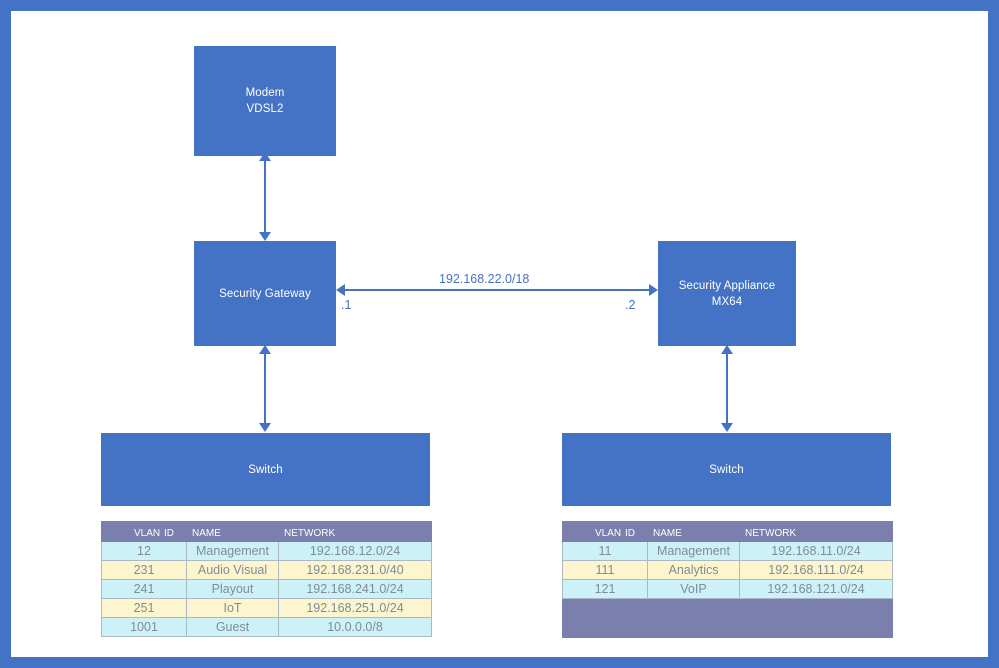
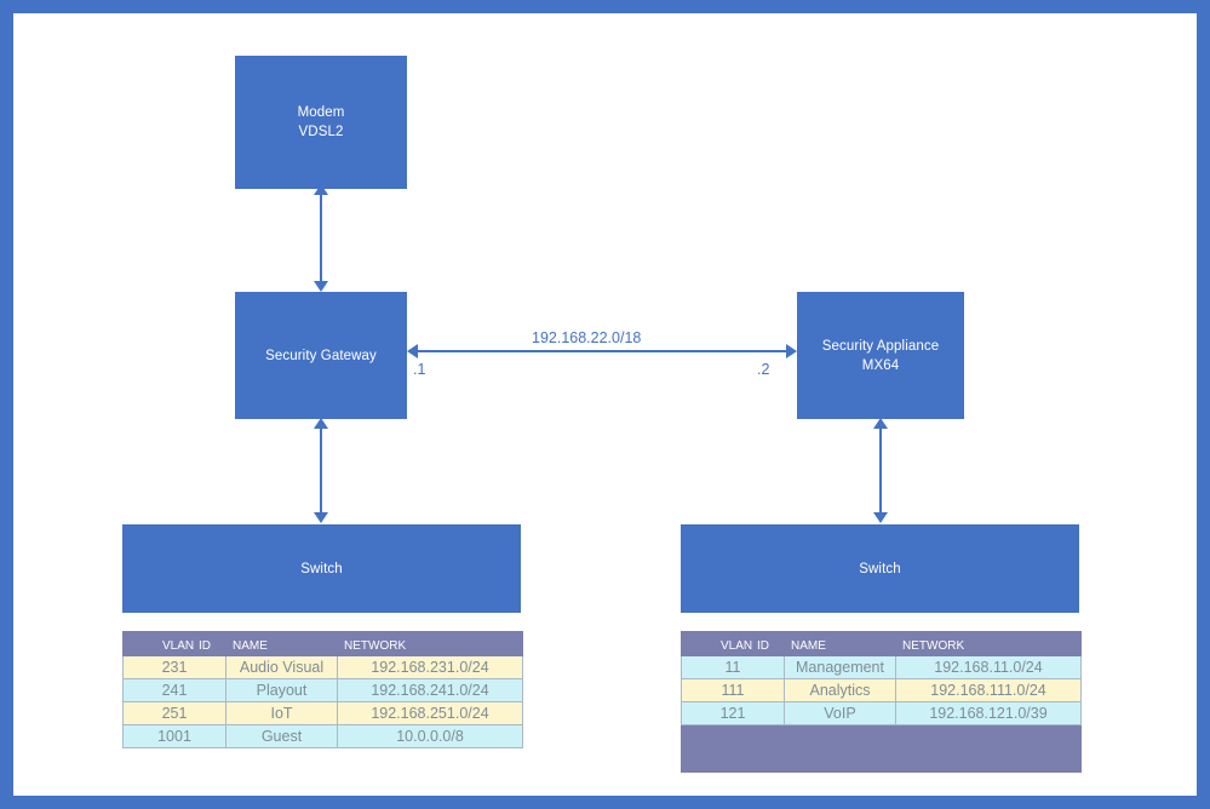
  192.168.22.0/18
  .1
  .2
  Modem
  VDSL2
  Security Gateway
  Security Appliance
  MX64
  Switch
  Switch
  vlan id	name	network
- 12	Management	192.168.12.0/24
- 231	Audio Visual	192.168.231.0/40
+ 231	Audio Visual	192.168.231.0/24
  241	Playout	192.168.241.0/24
  251	IoT	192.168.251.0/24
  1001	Guest	10.0.0.0/8
  vlan id	name	network
  11	Management	192.168.11.0/24
  111	Analytics	192.168.111.0/24
- 121	VoIP	192.168.121.0/24
+ 121	VoIP	192.168.121.0/39
